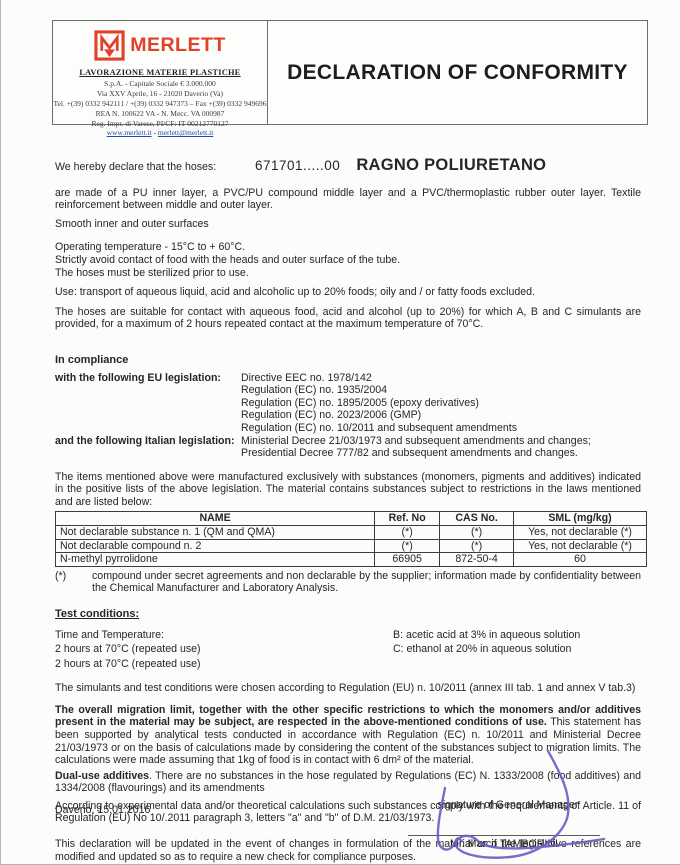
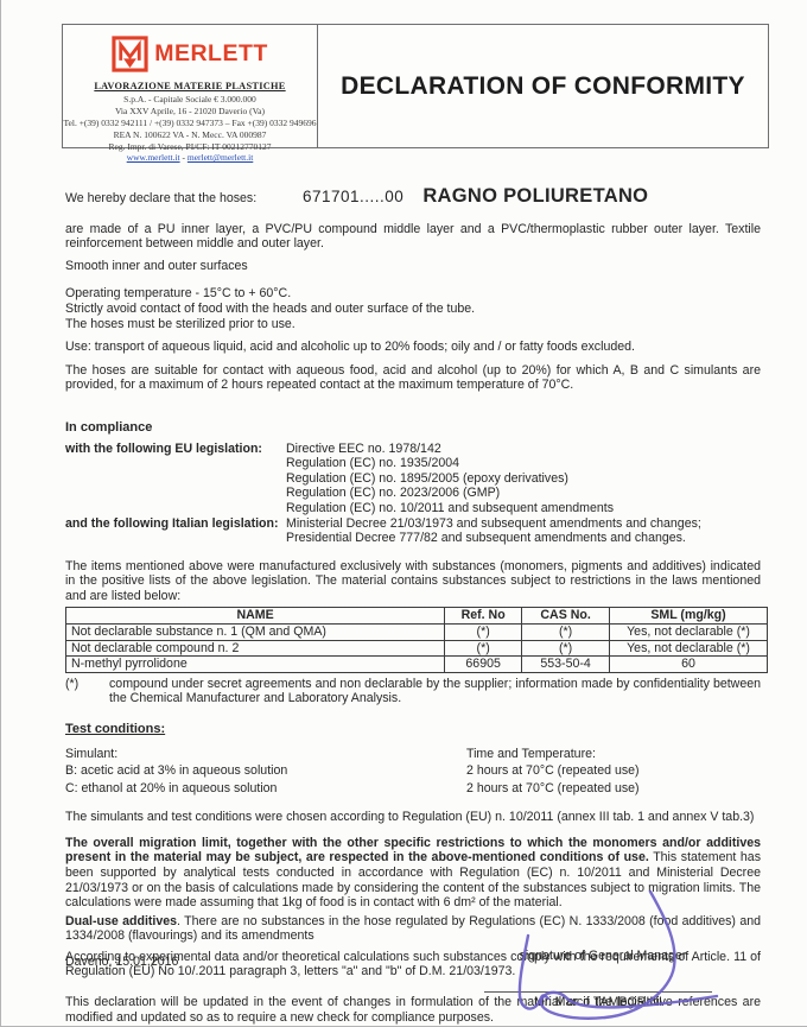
  MERLETT
  LAVORAZIONE MATERIE PLASTICHE
  S.p.A. - Capitale Sociale € 3.000.000
  Via XXV Aprile, 16 - 21020 Daverio (Va)
  Tel. +(39) 0332 942111 / +(39) 0332 947373 – Fax +(39) 0332 949696
  REA N. 100622 VA - N. Mecc. VA 000987
  Reg. Impr. di Varese, PI/CF: IT 00212770127
  www.merlett.it - merlett@merlett.it
  DECLARATION OF CONFORMITY
  We hereby declare that the hoses:
  671701.....00
  RAGNO POLIURETANO
  are made of a PU inner layer, a PVC/PU compound middle layer and a PVC/thermoplastic rubber outer layer. Textile reinforcement between middle and outer layer.
  Smooth inner and outer surfaces
  Operating temperature - 15°C to + 60°C.
  Strictly avoid contact of food with the heads and outer surface of the tube.
  The hoses must be sterilized prior to use.
  Use: transport of aqueous liquid, acid and alcoholic up to 20% foods; oily and / or fatty foods excluded.
  The hoses are suitable for contact with aqueous food, acid and alcohol (up to 20%) for which A, B and C simulants are provided, for a maximum of 2 hours repeated contact at the maximum temperature of 70°C.
  In compliance
  with the following EU legislation:
  Directive EEC no. 1978/142
  Regulation (EC) no. 1935/2004
  Regulation (EC) no. 1895/2005 (epoxy derivatives)
  Regulation (EC) no. 2023/2006 (GMP)
  Regulation (EC) no. 10/2011 and subsequent amendments
  and the following Italian legislation:
  Ministerial Decree 21/03/1973 and subsequent amendments and changes;
  Presidential Decree 777/82 and subsequent amendments and changes.
  The items mentioned above were manufactured exclusively with substances (monomers, pigments and additives) indicated in the positive lists of the above legislation. The material contains substances subject to restrictions in the laws mentioned and are listed below:
  NAME	Ref. No	CAS No.	SML (mg/kg)
  Not declarable substance n. 1 (QM and QMA)	(*)	(*)	Yes, not declarable (*)
  Not declarable compound n. 2	(*)	(*)	Yes, not declarable (*)
- N-methyl pyrrolidone	66905	872-50-4	60
+ N-methyl pyrrolidone	66905	553-50-4	60
  (*) compound under secret agreements and non declarable by the supplier; information made by confidentiality between the Chemical Manufacturer and Laboratory Analysis.
  Test conditions:
+ Simulant:
  Time and Temperature:
  B: acetic acid at 3% in aqueous solution
  2 hours at 70°C (repeated use)
  C: ethanol at 20% in aqueous solution
  2 hours at 70°C (repeated use)
  The simulants and test conditions were chosen according to Regulation (EU) n. 10/2011 (annex III tab. 1 and annex V tab.3)
  The overall migration limit, together with the other specific restrictions to which the monomers and/or additives present in the material may be subject, are respected in the above-mentioned conditions of use. This statement has been supported by analytical tests conducted in accordance with Regulation (EC) n. 10/2011 and Ministerial Decree 21/03/1973 or on the basis of calculations made by considering the content of the substances subject to migration limits. The calculations were made assuming that 1kg of food is in contact with 6 dm² of the material.
  Dual-use additives. There are no substances in the hose regulated by Regulations (EC) N. 1333/2008 (food additives) and 1334/2008 (flavourings) and its amendments
  According to experimental data and/or theoretical calculations such substances comply with the requirements of Article. 11 of Regulation (EU) No 10/.2011 paragraph 3, letters "a" and "b" of D.M. 21/03/1973.
  This declaration will be updated in the event of changes in formulation of theatrial if the legisltiferences are modified and updated so as to require a new check for compliance purposes.
  Daverio, 15.01.2016
  signature of General Manager
  r. Maco TAMBORNI
